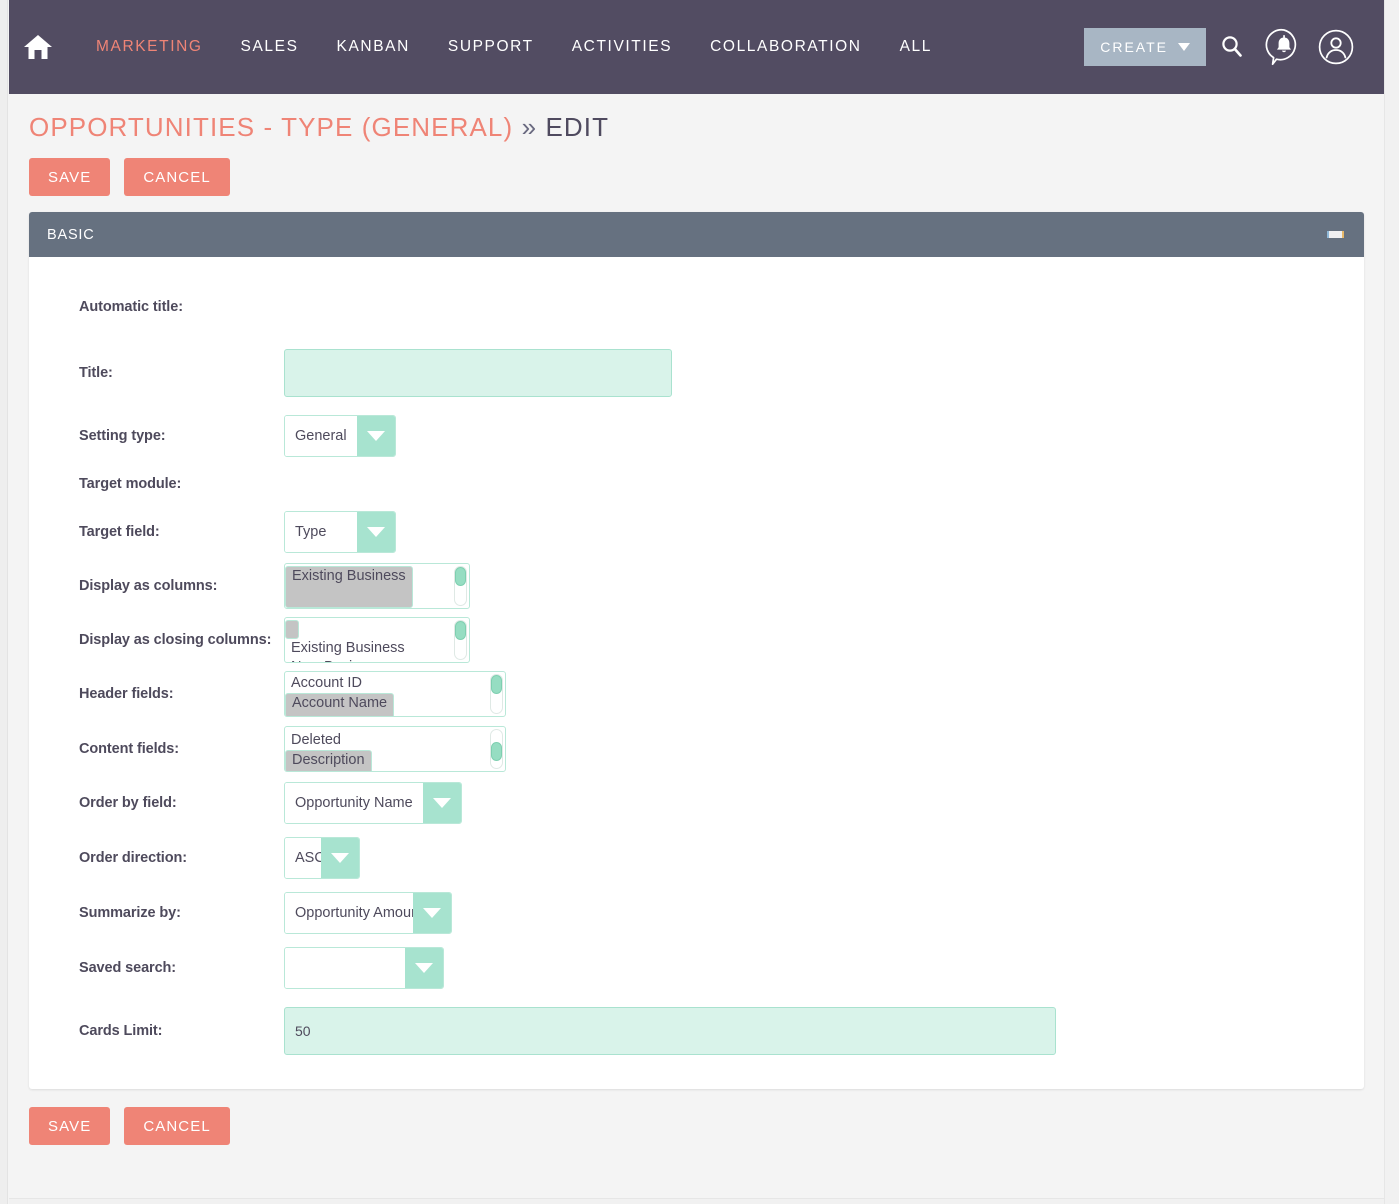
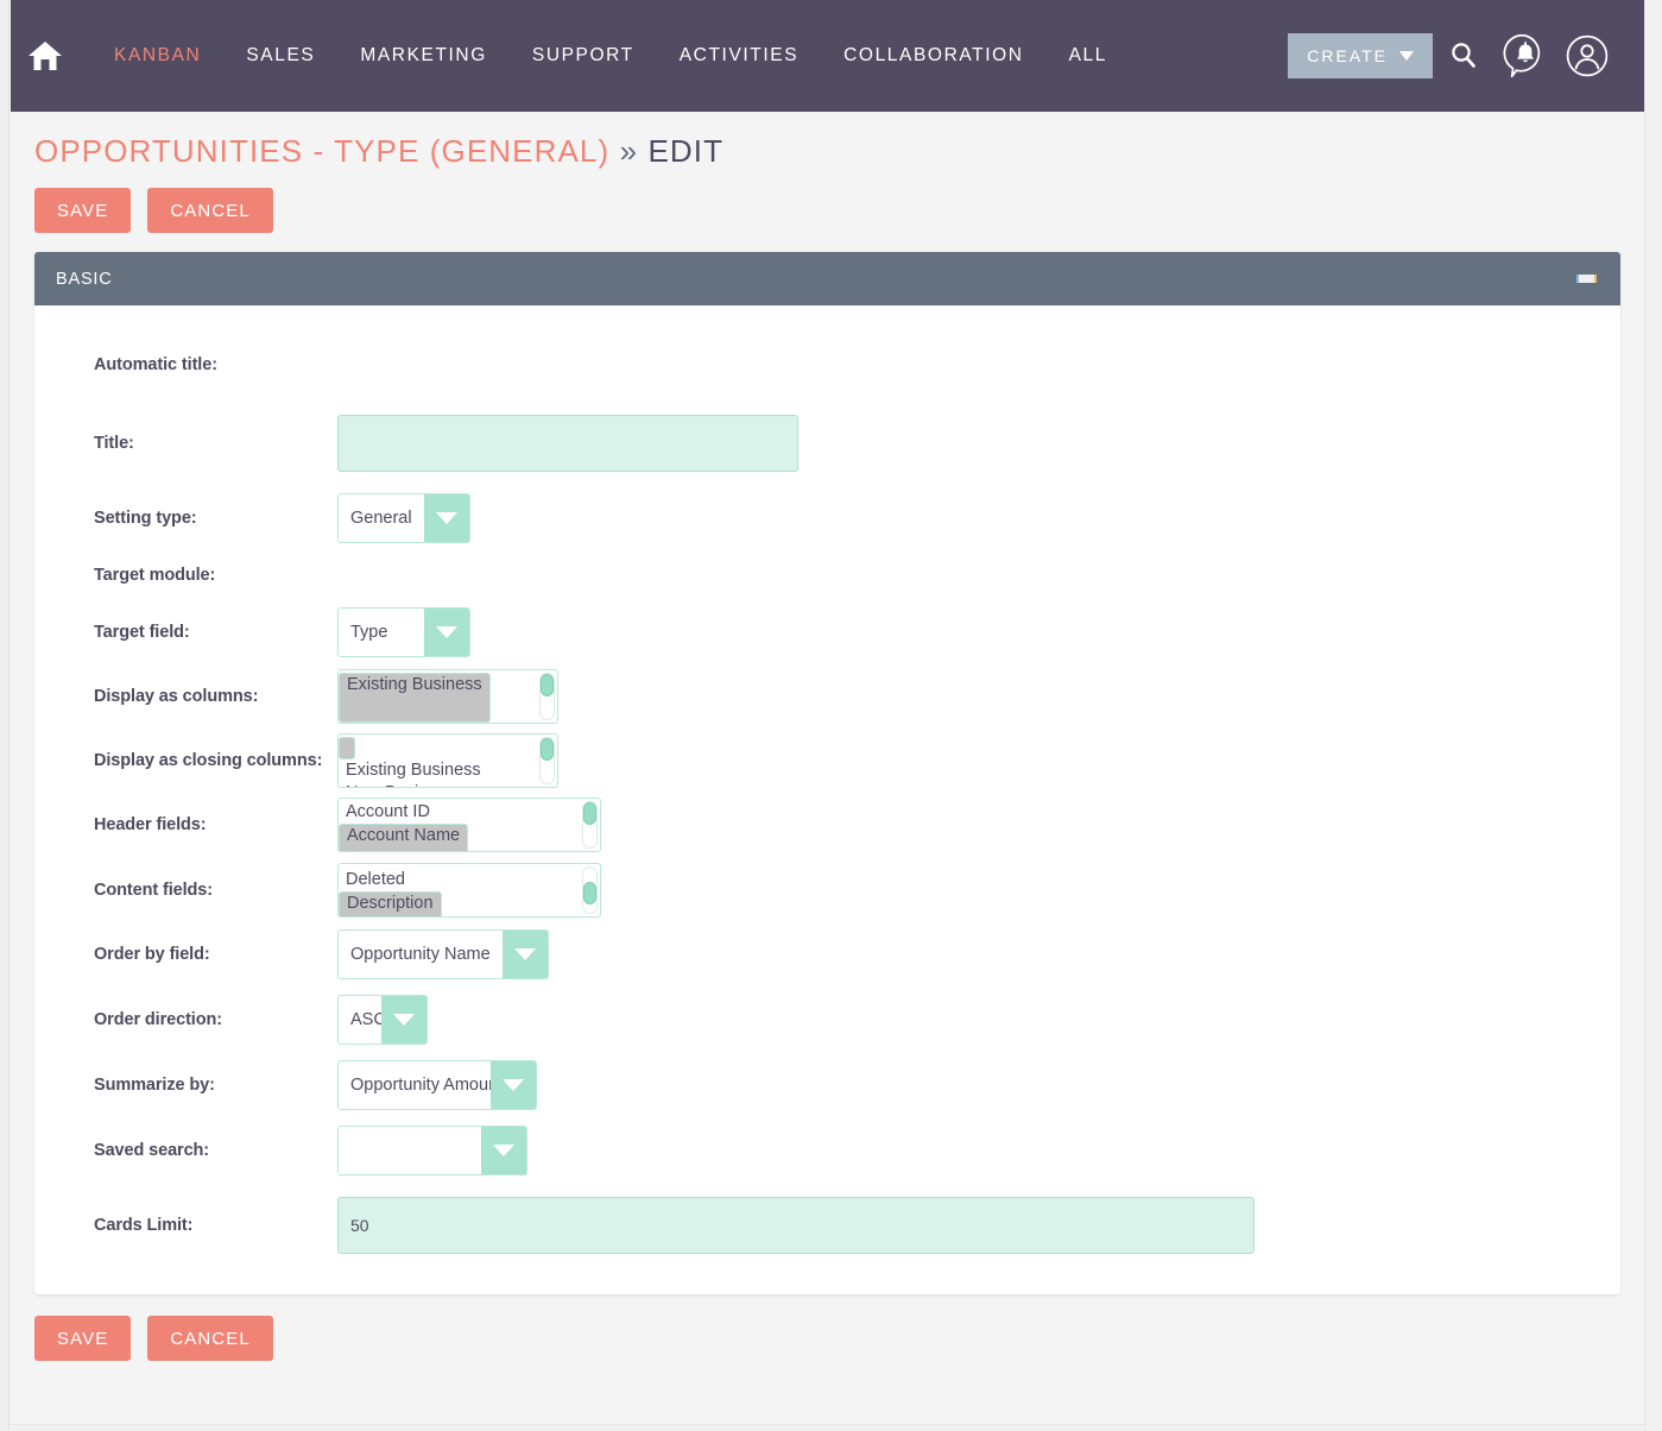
- MARKETING
+ KANBAN
  SALES
- KANBAN
+ MARKETING
  SUPPORT
  ACTIVITIES
  COLLABORATION
  ALL
  CREATE
  OPPORTUNITIES - TYPE (GENERAL) » EDIT
  SAVE
  CANCEL
  BASIC
  Automatic title:
  Title:
  Setting type:
  General
  Target module:
  Target field:
  Type
  Display as columns:
  Display as closing columns:
  Existing Business
  Header fields:
  Account ID
  Account Name
  Content fields:
  Deleted
  Description
  Order by field:
  Opportunity Name
  Order direction:
  ASC
  Summarize by:
  Opportunity Amou
  Saved search:
  Cards Limit:
  50
  SAVE
  CANCEL
